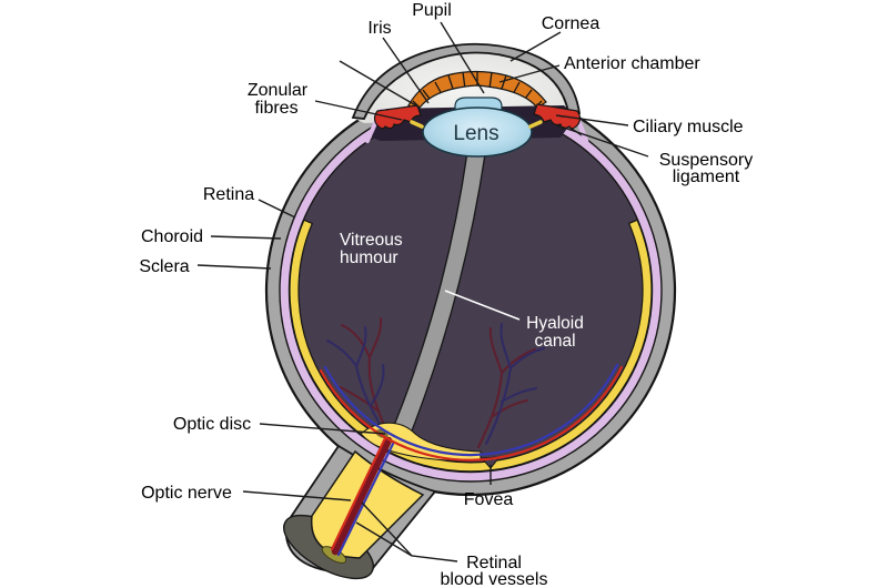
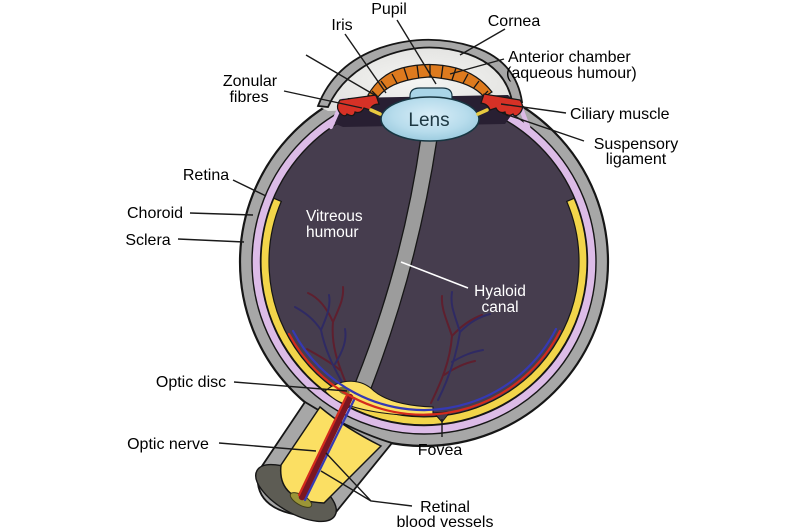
  Lens
  Pupil
  Iris
  Cornea
  Anterior chamber
+ (aqueous humour)
  Zonular
  fibres
  Ciliary muscle
  Suspensory
  ligament
  Retina
  Choroid
  Sclera
  Vitreous
  humour
  Hyaloid
  canal
  Optic disc
  Optic nerve
  Fovea
  Retinal
  blood vessels
